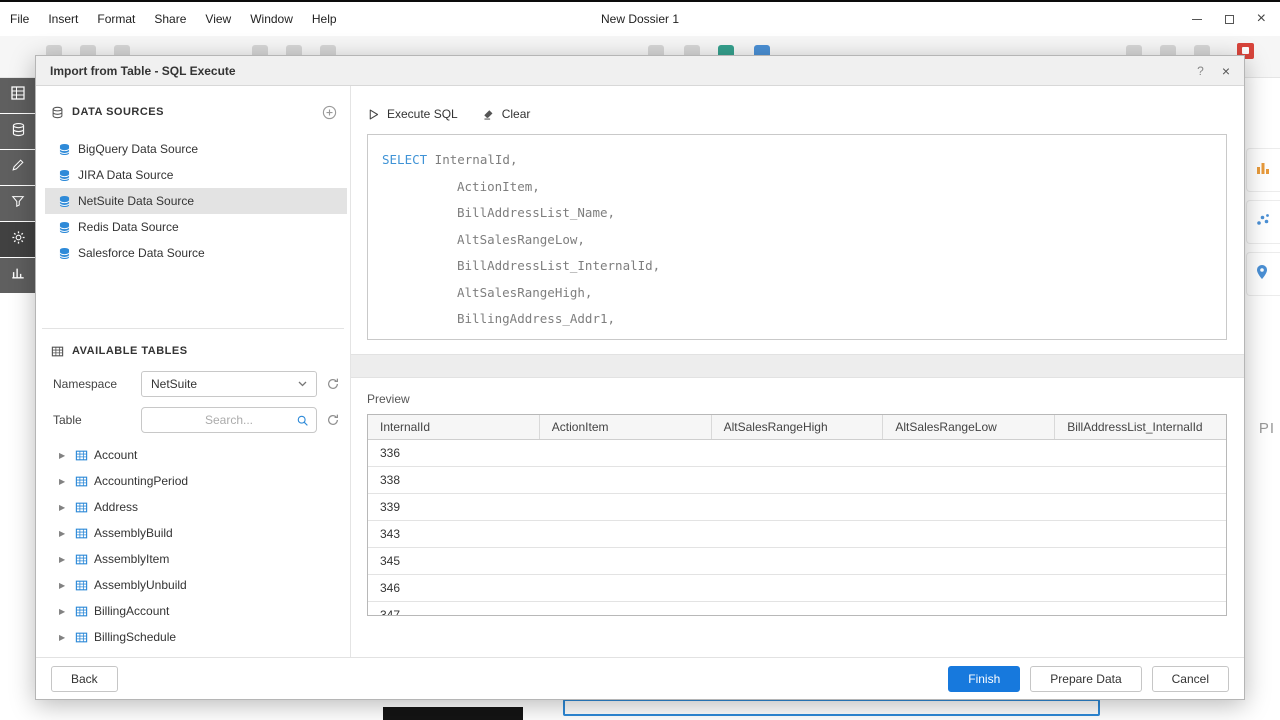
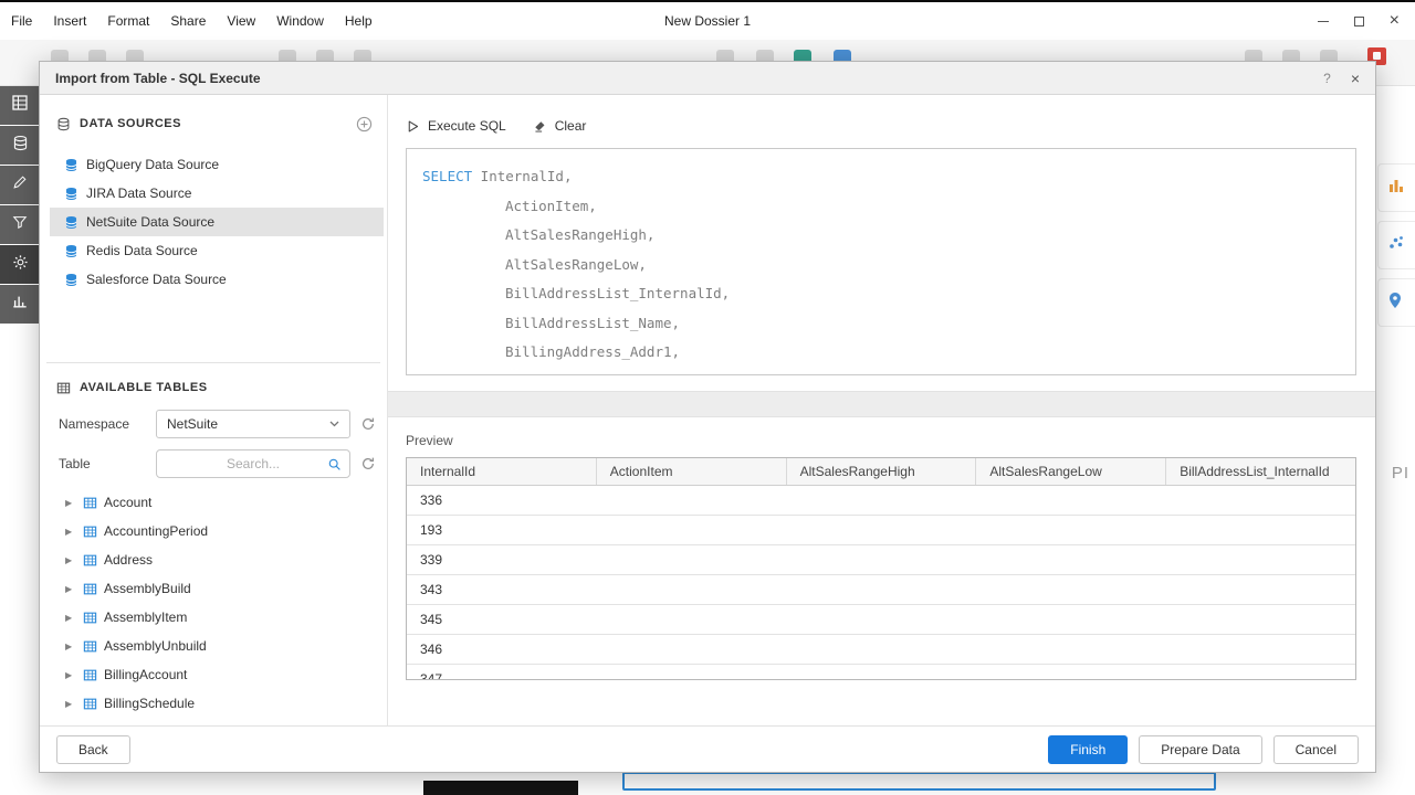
  File
  Insert
  Format
  Share
  View
  Window
  Help
  New Dossier 1
  ×
  PI
  Import from Table - SQL Execute
  ?
  ×
  DATA SOURCES
  BigQuery Data Source
  JIRA Data Source
  NetSuite Data Source
  Redis Data Source
  Salesforce Data Source
  AVAILABLE TABLES
  Namespace
  NetSuite
  Table
  Search...
  ▶
  Account
  ▶
  AccountingPeriod
  ▶
  Address
  ▶
  AssemblyBuild
  ▶
  AssemblyItem
  ▶
  AssemblyUnbuild
  ▶
  BillingAccount
  ▶
  BillingSchedule
  Execute SQL
  Clear
  SELECT InternalId,
  ActionItem,
- BillAddressList_Name,
+ AltSalesRangeHigh,
  AltSalesRangeLow,
  BillAddressList_InternalId,
- AltSalesRangeHigh,
+ BillAddressList_Name,
  BillingAddress_Addr1,
  Preview
  InternalId
  ActionItem
  AltSalesRangeHigh
  AltSalesRangeLow
  BillAddressList_InternalId
  336
- 338
+ 193
  339
  343
  345
  346
  Back
  Finish
  Prepare Data
  Cancel
